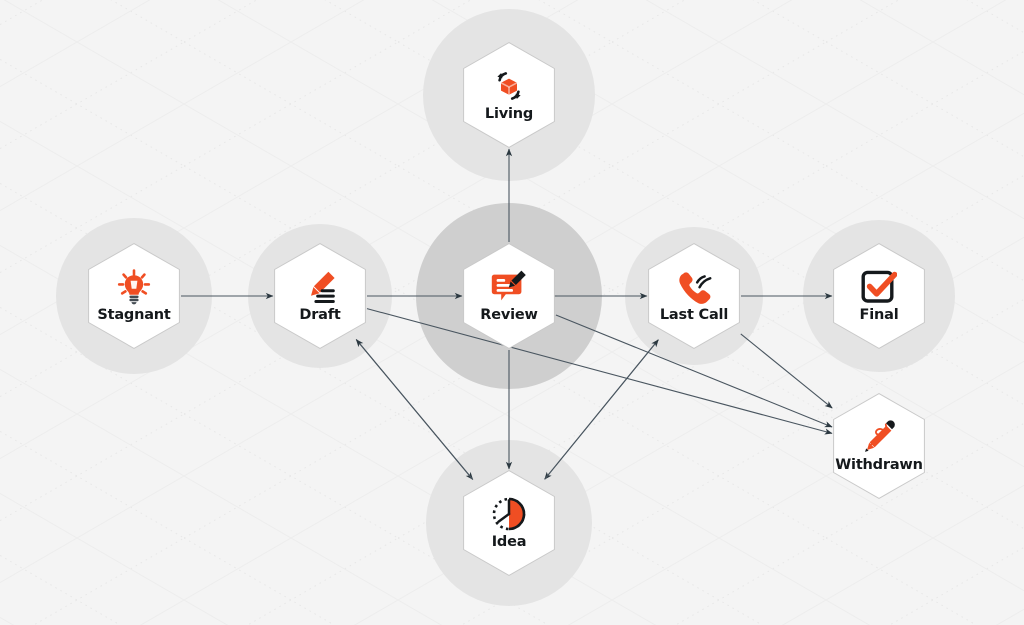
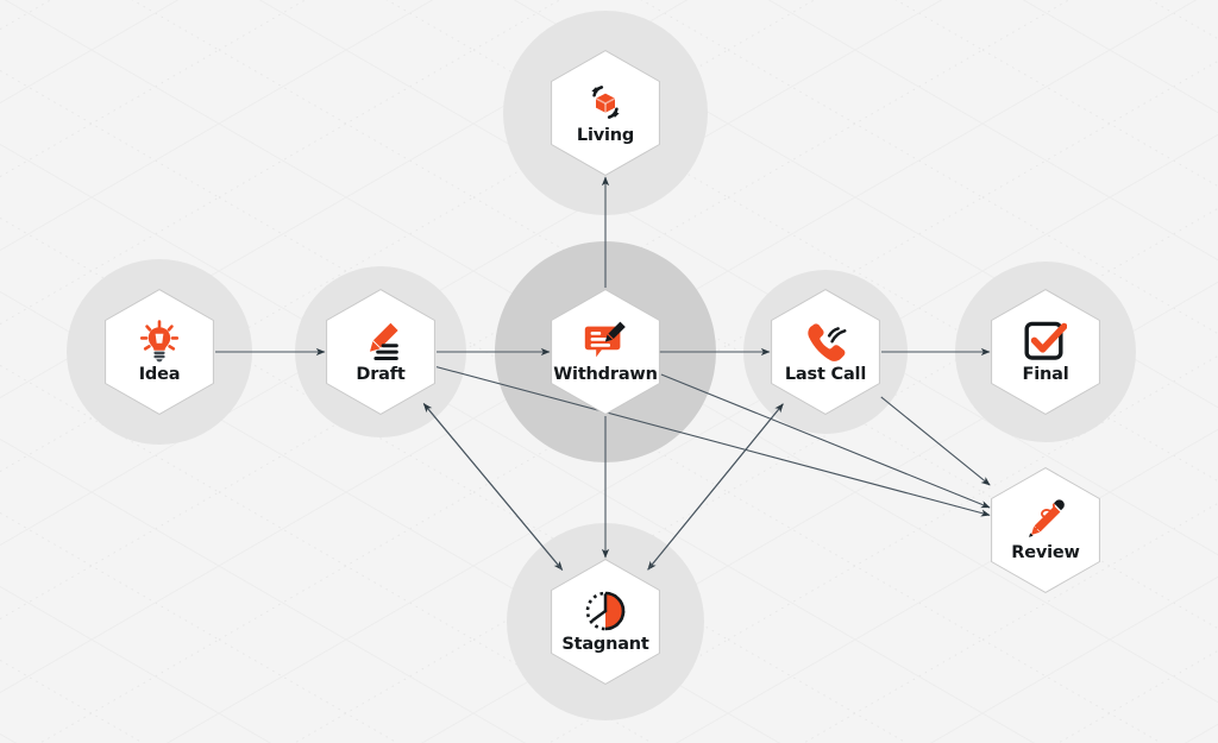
- Stagnant
+ Idea
  Draft
- Review
+ Withdrawn
  Last Call
  Final
  Living
- Idea
+ Stagnant
- Withdrawn
+ Review
